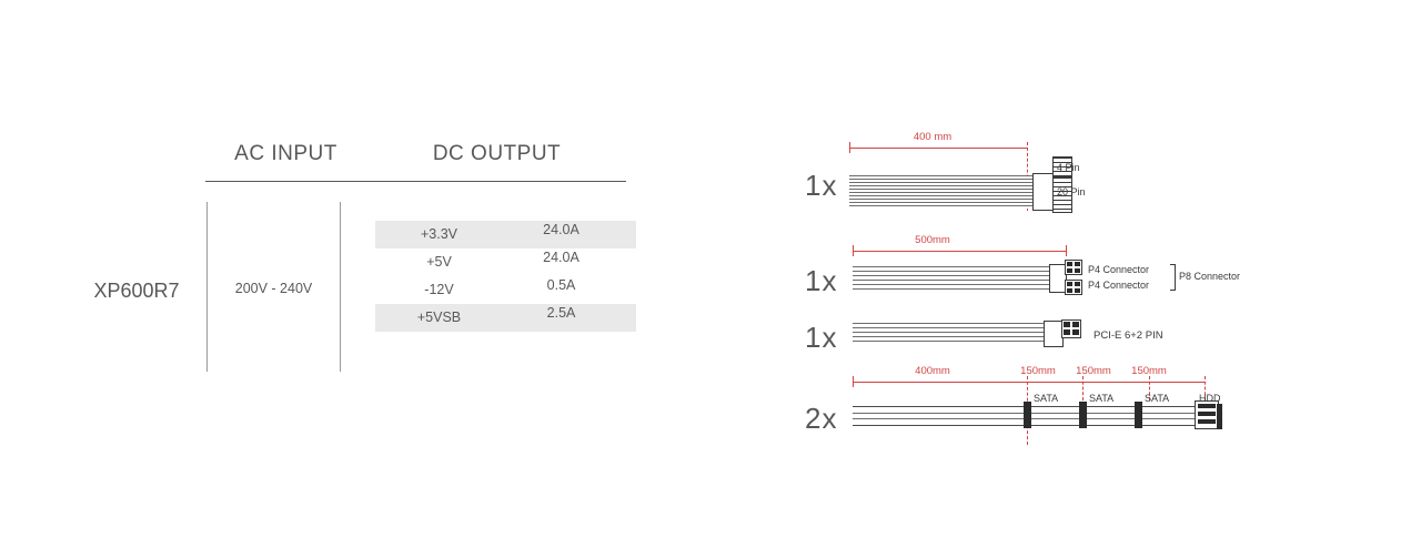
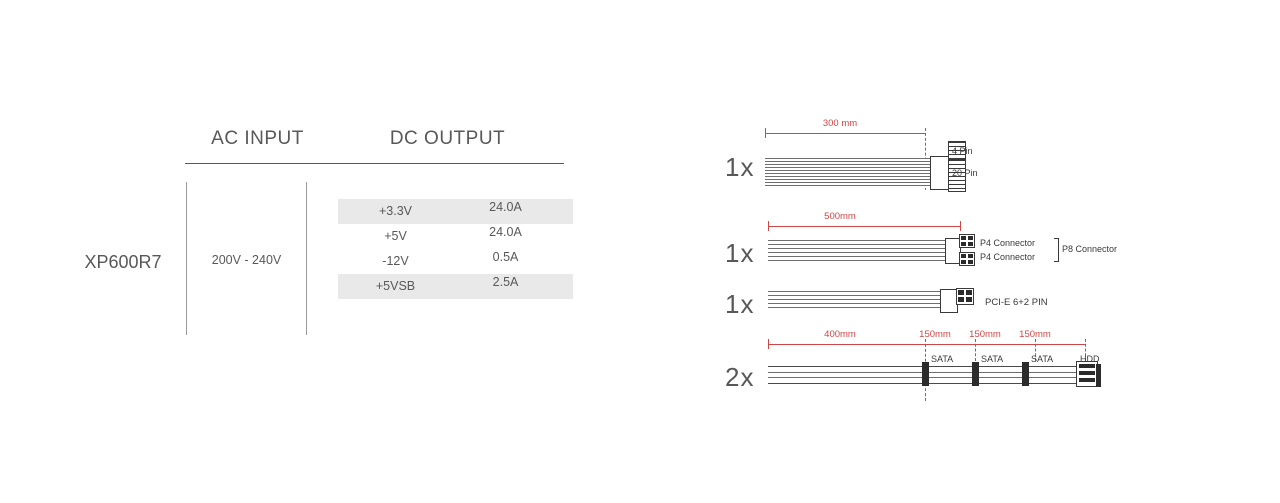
  AC INPUT
  DC OUTPUT
  XP600R7
  200V - 240V
  +3.3V
  24.0A
  +5V
  24.0A
  -12V
  0.5A
  +5VSB
  2.5A
  1x
- 400 mm
+ 300 mm
  4 Pin
  20 Pin
  1x
  500mm
  P4 Connector
  P4 Connector
  P8 Connector
  1x
  PCI-E 6+2 PIN
  2x
  400mm
  150mm
  150mm
  150mm
  SATA
  SATA
  SATA
  HDD
